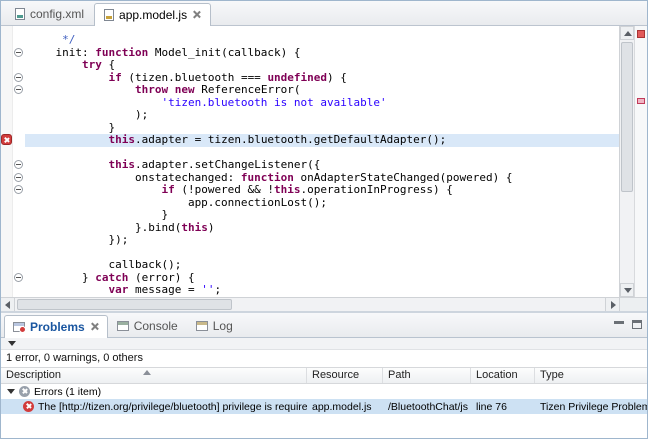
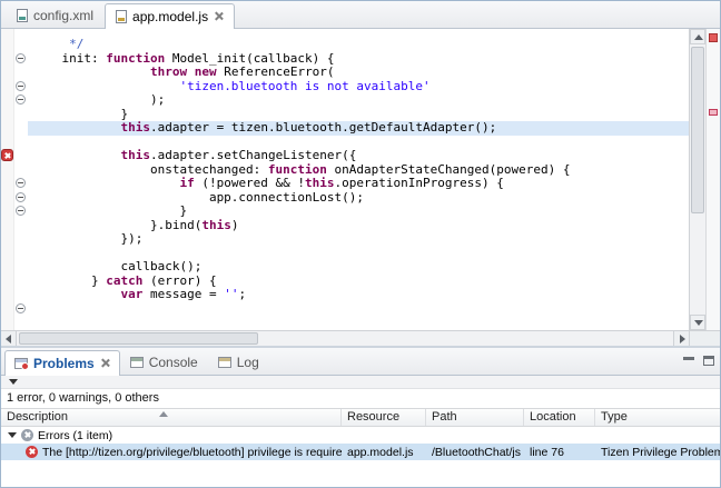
  config.xml
  app.model.js
  */
  init: function Model_init(callback) {
- try {
- if (tizen.bluetooth === undefined) {
  throw new ReferenceError(
  'tizen.bluetooth is not available'
  );
  }
  this.adapter = tizen.bluetooth.getDefaultAdapter();
  this.adapter.setChangeListener({
  onstatechanged: function onAdapterStateChanged(powered) {
  if (!powered && !this.operationInProgress) {
  app.connectionLost();
  }
  }.bind(this)
  });
  callback();
  } catch (error) {
  var message = '';
  Problems
  Console
  Log
  1 error, 0 warnings, 0 others
  Description
  Resource
  Path
  Location
  Type
  Errors (1 item)
  The [http://tizen.org/privilege/bluetooth] privilege is require
  app.model.js
  /BluetoothChat/js
  line 76
  Tizen Privilege Problem
